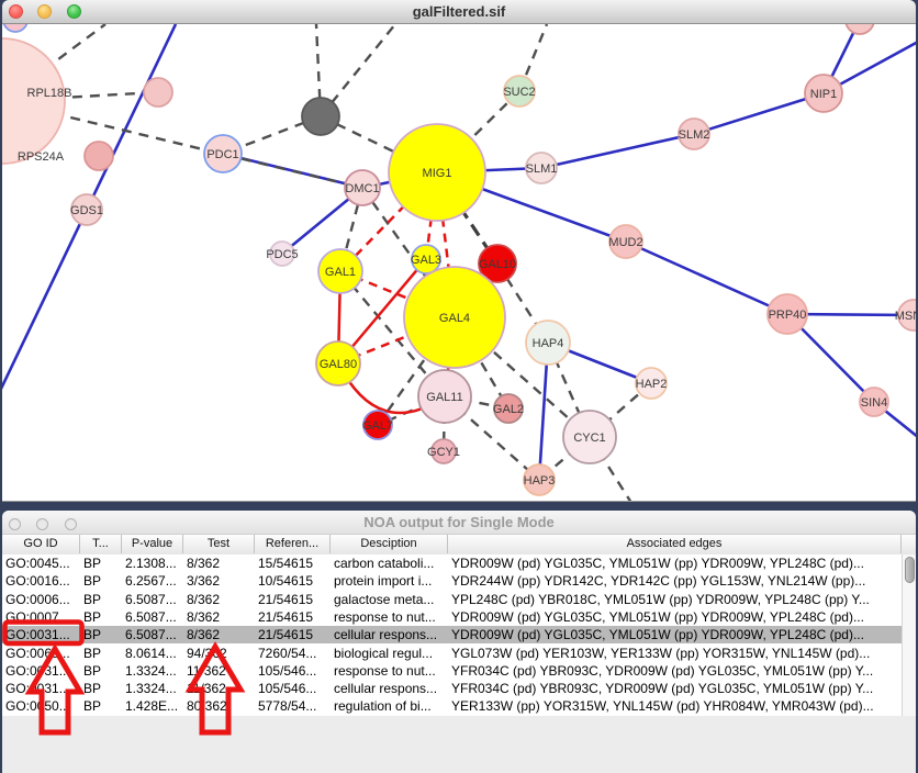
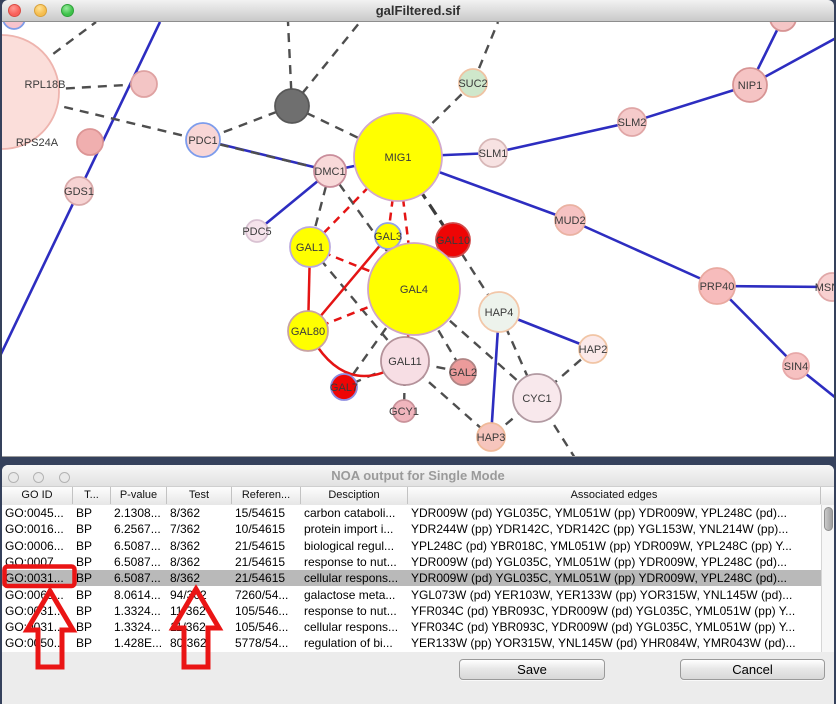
  galFiltered.sif
  RPL18B
  RPS24A
  GDS1
  PDC1
  DMC1
  MIG1
  SUC2
  SLM1
  SLM2
  NIP1
  MUD2
  PRP40
  SIN4
  HAP4
  HAP2
  HAP3
  CYC1
  GAL1
  GAL3
  GAL10
  GAL4
  GAL80
  GAL11
  GAL2
  GAL7
  GCY1
  PDC5
  NOA output for Single Mode
  GO ID
  T...
  P-value
  Test
  Referen...
  Desciption
  Associated edges
  GO:0045...
  BP
  2.1308...
  8/362
  15/54615
  carbon cataboli...
  YDR009W (pd) YGL035C, YML051W (pp) YDR009W, YPL248C (pd)...
  GO:0016...
  BP
  6.2567...
- 3/362
+ 7/362
  10/54615
  protein import i...
  YDR244W (pp) YDR142C, YDR142C (pp) YGL153W, YNL214W (pp)...
  GO:0006...
  BP
  6.5087...
  8/362
  21/54615
- galactose meta...
+ biological regul...
  YPL248C (pd) YBR018C, YML051W (pp) YDR009W, YPL248C (pp) Y...
  GO:0007...
  BP
  6.5087...
  8/362
  21/54615
  response to nut...
  YDR009W (pd) YGL035C, YML051W (pp) YDR009W, YPL248C (pd)...
  GO:0031...
  BP
  6.5087...
  8/362
  21/54615
  cellular respons...
  YDR009W (pd) YGL035C, YML051W (pp) YDR009W, YPL248C (pd)...
  GO:006...
  BP
  8.0614...
  7260/54...
- biological regul...
+ galactose meta...
  YGL073W (pd) YER103W, YER133W (pp) YOR315W, YNL145W (pd)...
  GO:031..
  BP
  1.3324...
  11362
  105/546...
  response to nut...
  YFR034C (pd) YBR093C, YDR009W (pd) YGL035C, YML051W (pp) Y...
  GO:031...
  BP
  1.3324...
  105/546...
  cellular respons...
  YFR034C (pd) YBR093C, YDR009W (pd) YGL035C, YML051W (pp) Y...
  GO:050..
  BP
  1.428E...
  80362
  5778/54...
  regulation of bi...
  YER133W (pp) YOR315W, YNL145W (pd) YHR084W, YMR043W (pd)...
+ Save
+ Cancel
